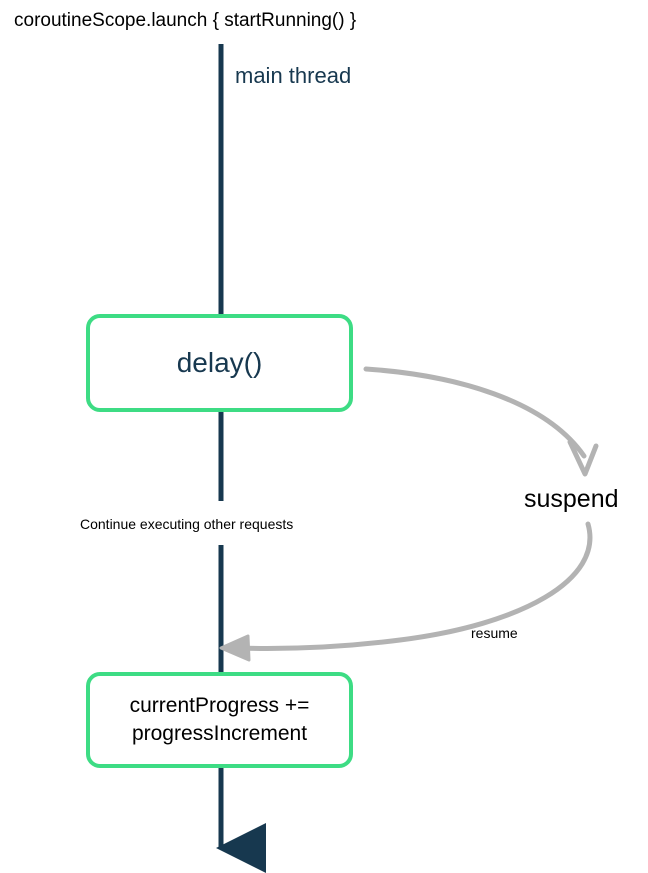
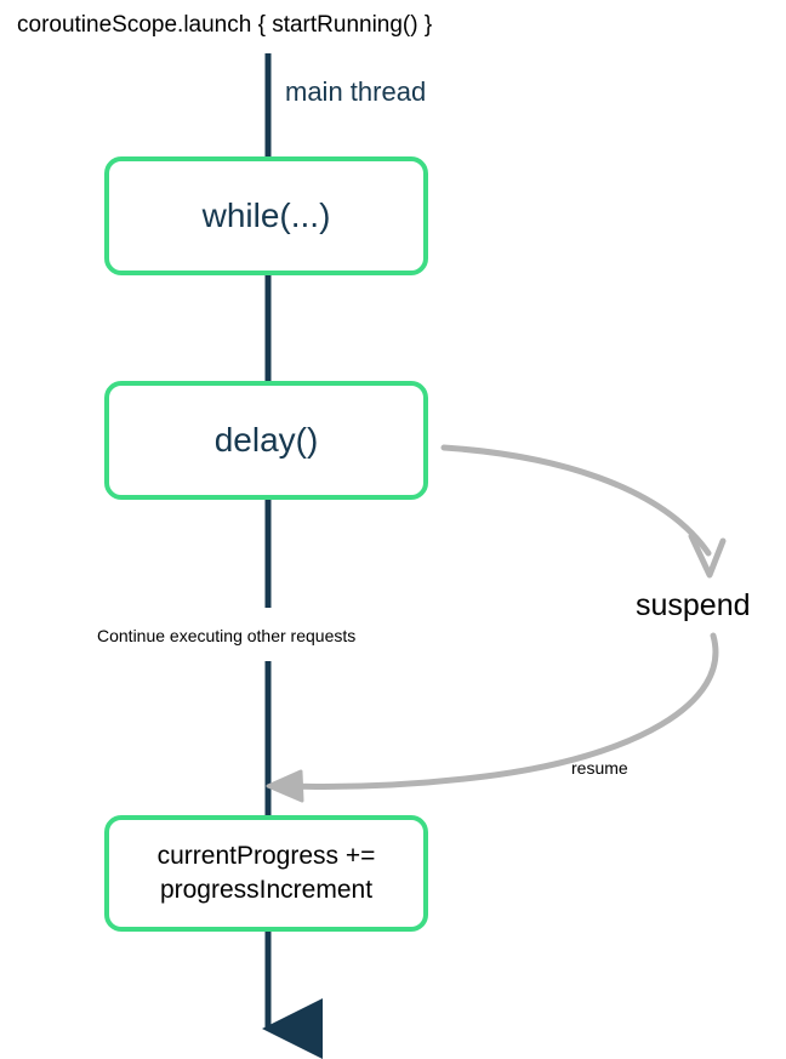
  coroutineScope.launch { startRunning() }
  main thread
+ while(...)
  delay()
  currentProgress +=
  progressIncrement
  Continue executing other requests
  suspend
  resume
